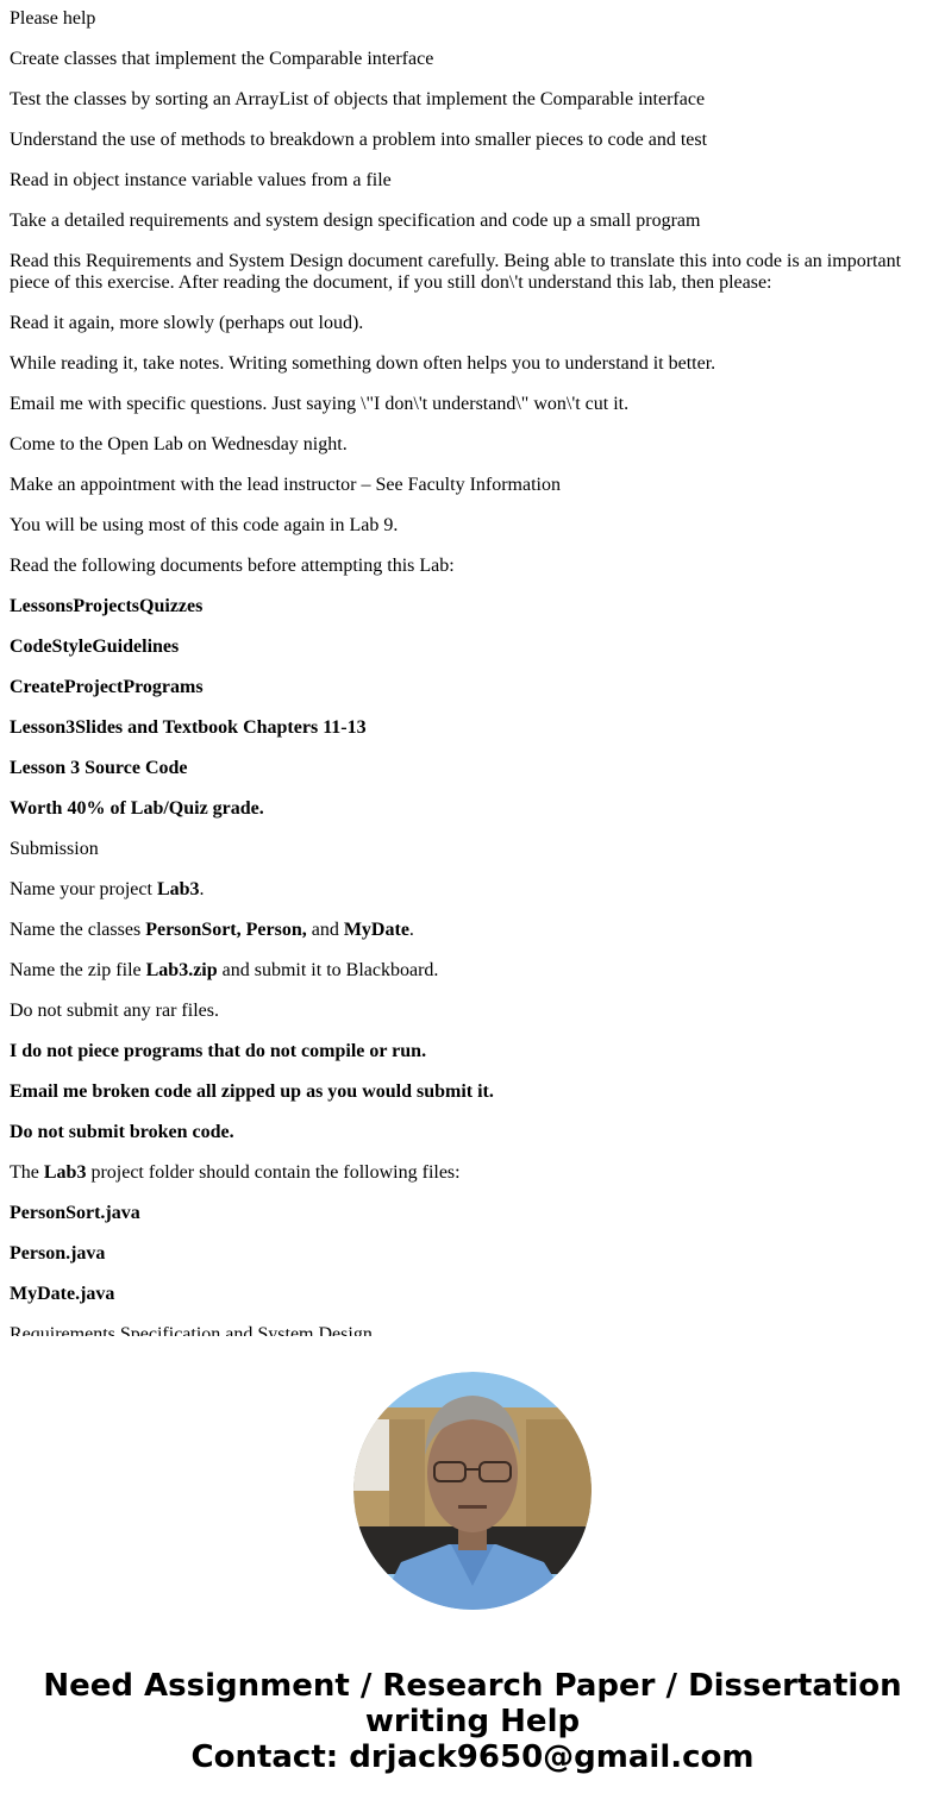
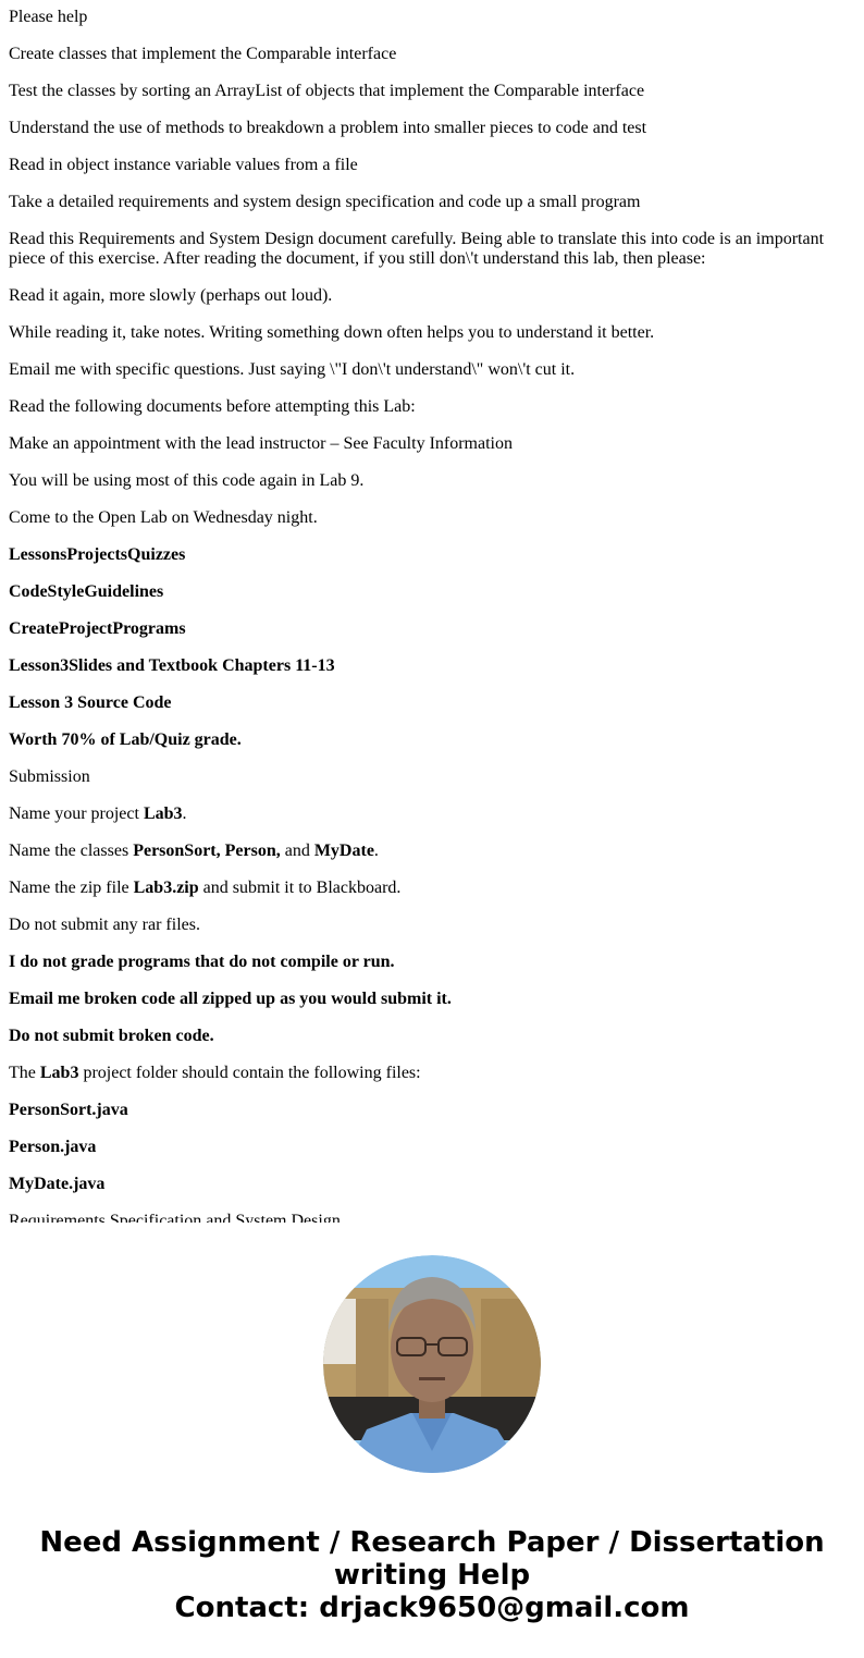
  Please help
  Create classes that implement the Comparable interface
  Test the classes by sorting an ArrayList of objects that implement the Comparable interface
  Understand the use of methods to breakdown a problem into smaller pieces to code and test
  Read in object instance variable values from a file
  Take a detailed requirements and system design specification and code up a small program
  Read this Requirements and System Design document carefully. Being able to translate this into code is an important piece of this exercise. After reading the document, if you still don\'t understand this lab, then please:
  Read it again, more slowly (perhaps out loud).
  While reading it, take notes. Writing something down often helps you to understand it better.
  Email me with specific questions. Just saying \"I don\'t understand\" won\'t cut it.
- Come to the Open Lab on Wednesday night.
+ Read the following documents before attempting this Lab:
  Make an appointment with the lead instructor – See Faculty Information
  You will be using most of this code again in Lab 9.
- Read the following documents before attempting this Lab:
+ Come to the Open Lab on Wednesday night.
  LessonsProjectsQuizzes
  CodeStyleGuidelines
  CreateProjectPrograms
  Lesson3Slides and Textbook Chapters 11-13
  Lesson 3 Source Code
- Worth 40% of Lab/Quiz grade.
+ Worth 70% of Lab/Quiz grade.
  Submission
  Name your project Lab3.
  Name the classes PersonSort, Person, and MyDate.
  Name the zip file Lab3.zip and submit it to Blackboard.
  Do not submit any rar files.
- I do not piece programs that do not compile or run.
+ I do not grade programs that do not compile or run.
  Email me broken code all zipped up as you would submit it.
  Do not submit broken code.
  The Lab3 project folder should contain the following files:
  PersonSort.java
  Person.java
  MyDate.java
  Requirements Specification and System Design
  Need Assignment / Research Paper / Dissertation
  writing Help
  Contact: drjack9650@gmail.com
